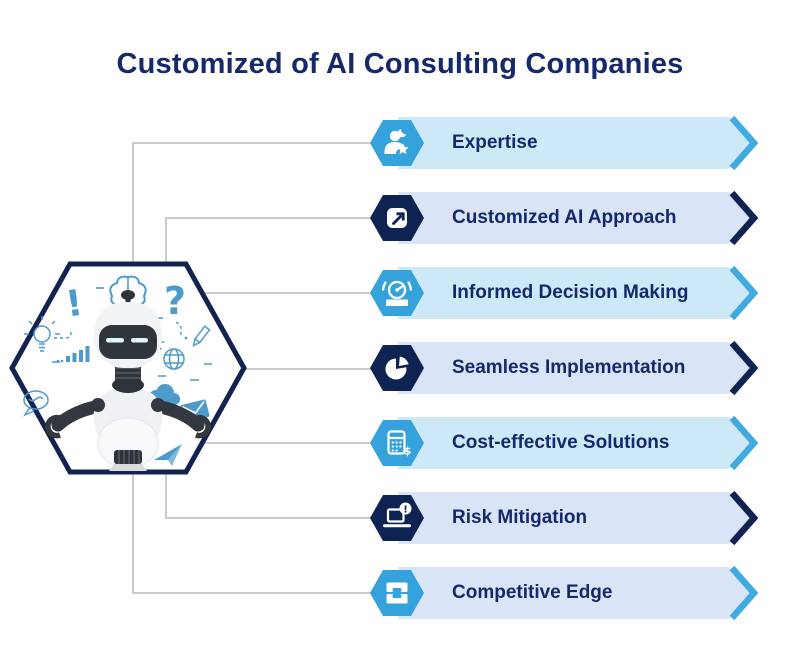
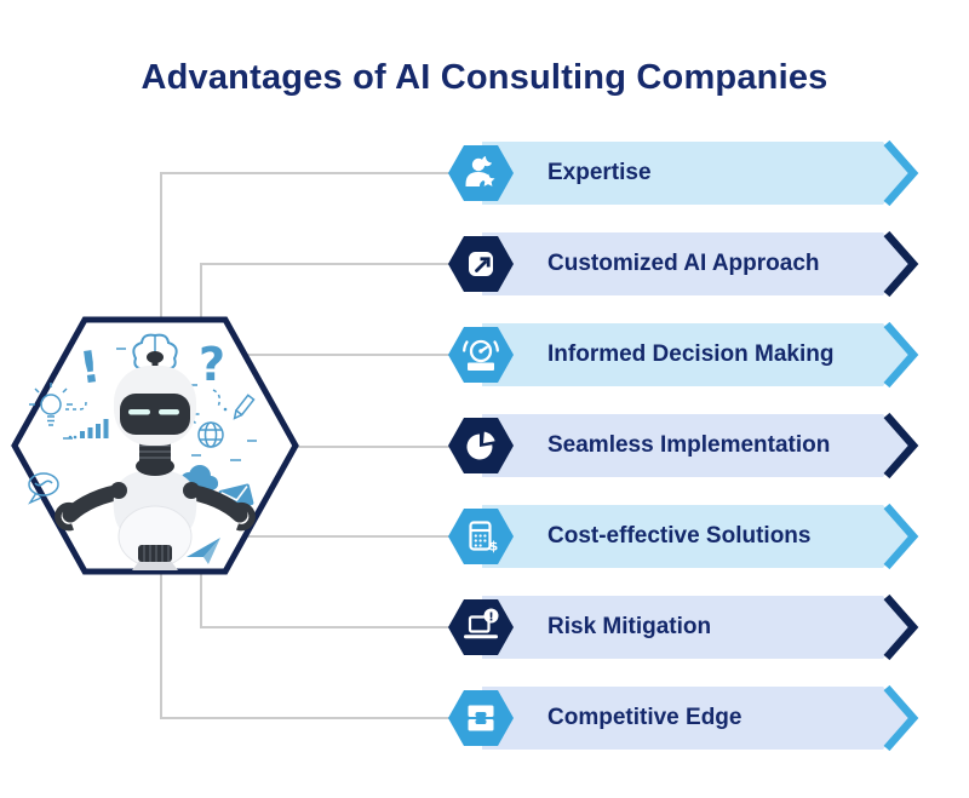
- Customized of AI Consulting Companies
+ Advantages of AI Consulting Companies
  ?
  Expertise
  Customized AI Approach
  Informed Decision Making
  Seamless Implementation
  $
  Cost-effective Solutions
  !
  Risk Mitigation
  Competitive Edge
